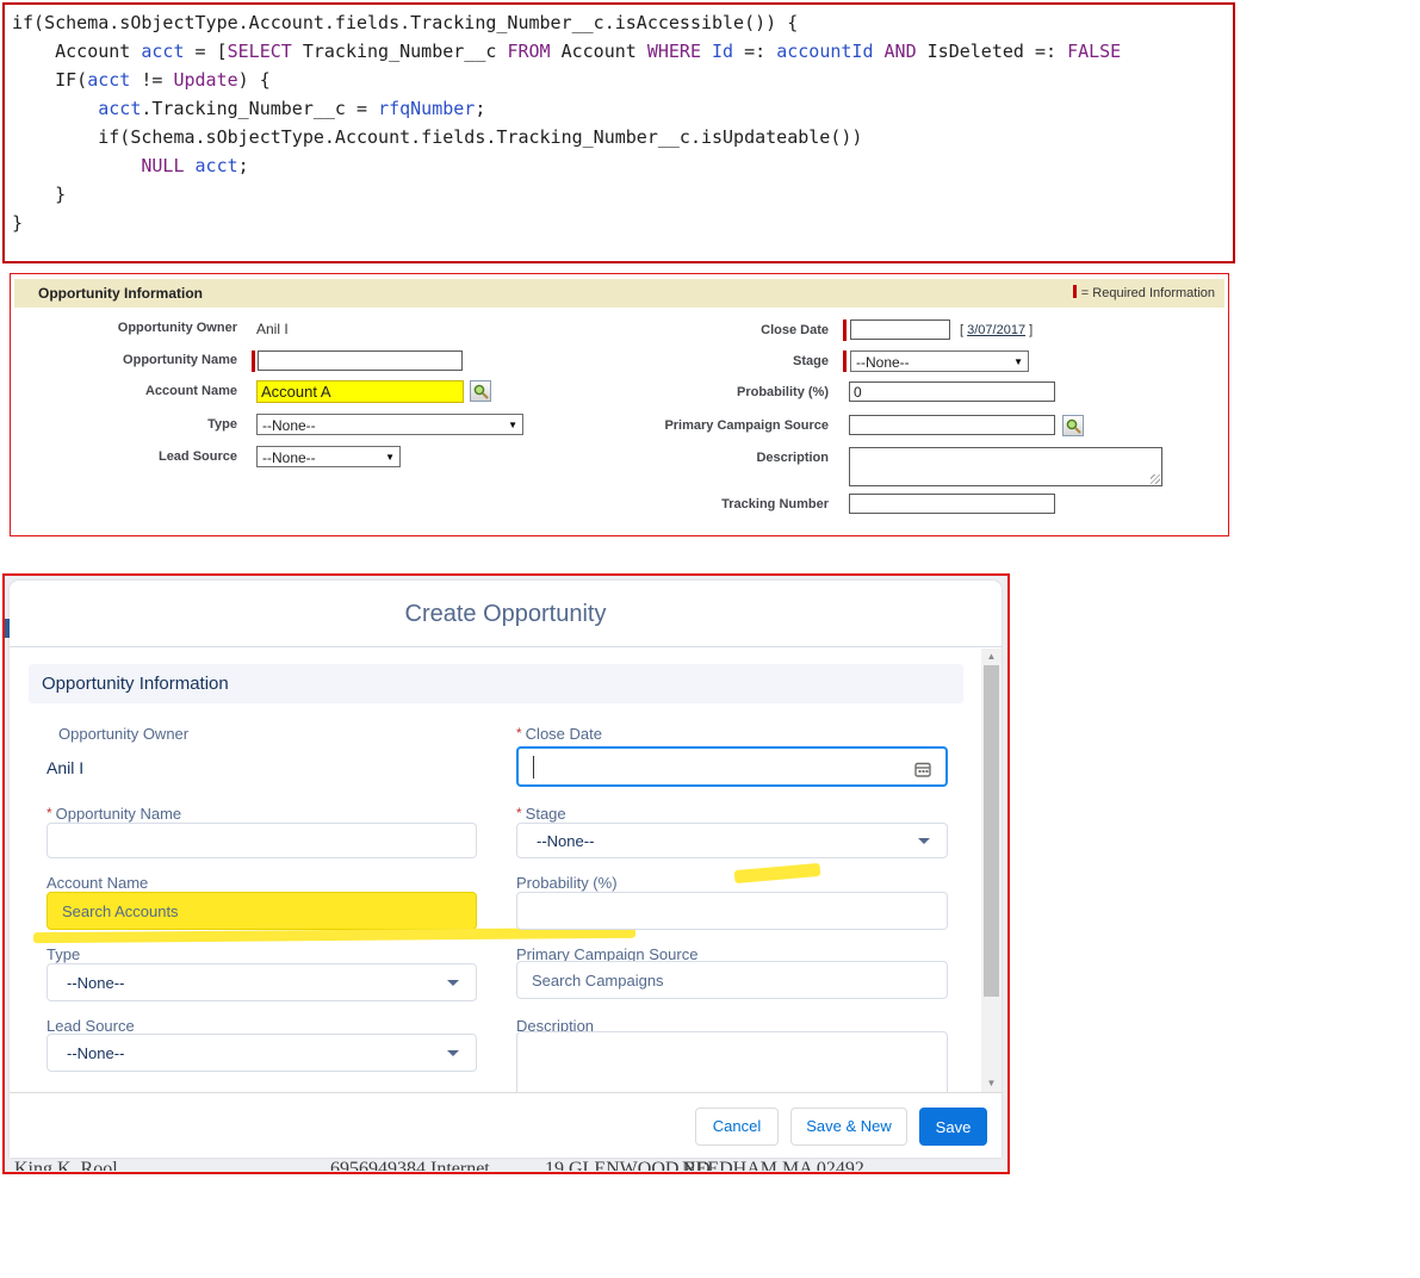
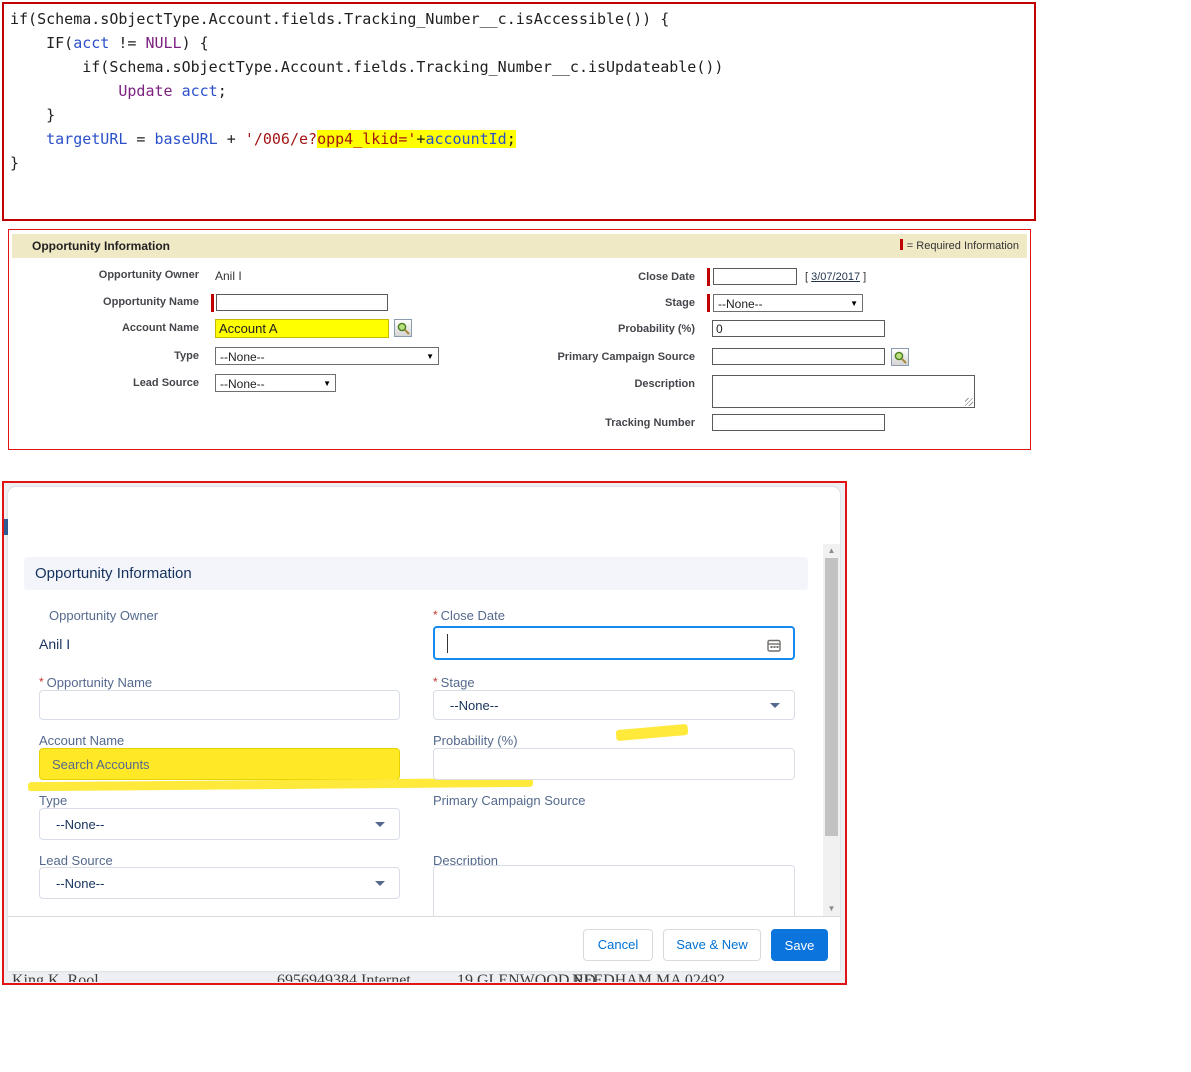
  if(Schema.sObjectType.Account.fields.Tracking_Number__c.isAccessible()) {
- Account acct = [SELECT Tracking_Number__c FROM Account WHERE Id =: accountId AND IsDeleted =: FALSE
- IF(acct != Update) {
+ IF(acct != NULL) {
- acct.Tracking_Number__c = rfqNumber;
  if(Schema.sObjectType.Account.fields.Tracking_Number__c.isUpdateable())
- NULL acct;
+ Update acct;
  }
+ targetURL = baseURL + '/006/e?opp4_lkid='+accountId;
  }
  Opportunity Information
  = Required Information
  Opportunity Owner
  Anil I
  Opportunity Name
  Account Name
  Account A
  Type
  --None--
  ▼
  Lead Source
  --None--
  ▼
  Close Date
  [ 3/07/2017 ]
  Stage
  --None--
  ▼
  Probability (%)
  0
  Primary Campaign Source
  Description
  Tracking Number
- Create Opportunity
  Opportunity Information
  Opportunity Owner
  Anil I
  * Close Date
  * Opportunity Name
  * Stage
  --None--
  Account Name
  Search Accounts
  Probability (%)
  Type
  --None--
  Primary Campaign Source
- Search Campaigns
  Lead Source
  --None--
  Description
  ▲
  ▼
  Cancel
  Save & New
  Save
  King K. Rool
  6956949384 Internet
  19 GLENWOOD RD
  NEEDHAM MA 02492
